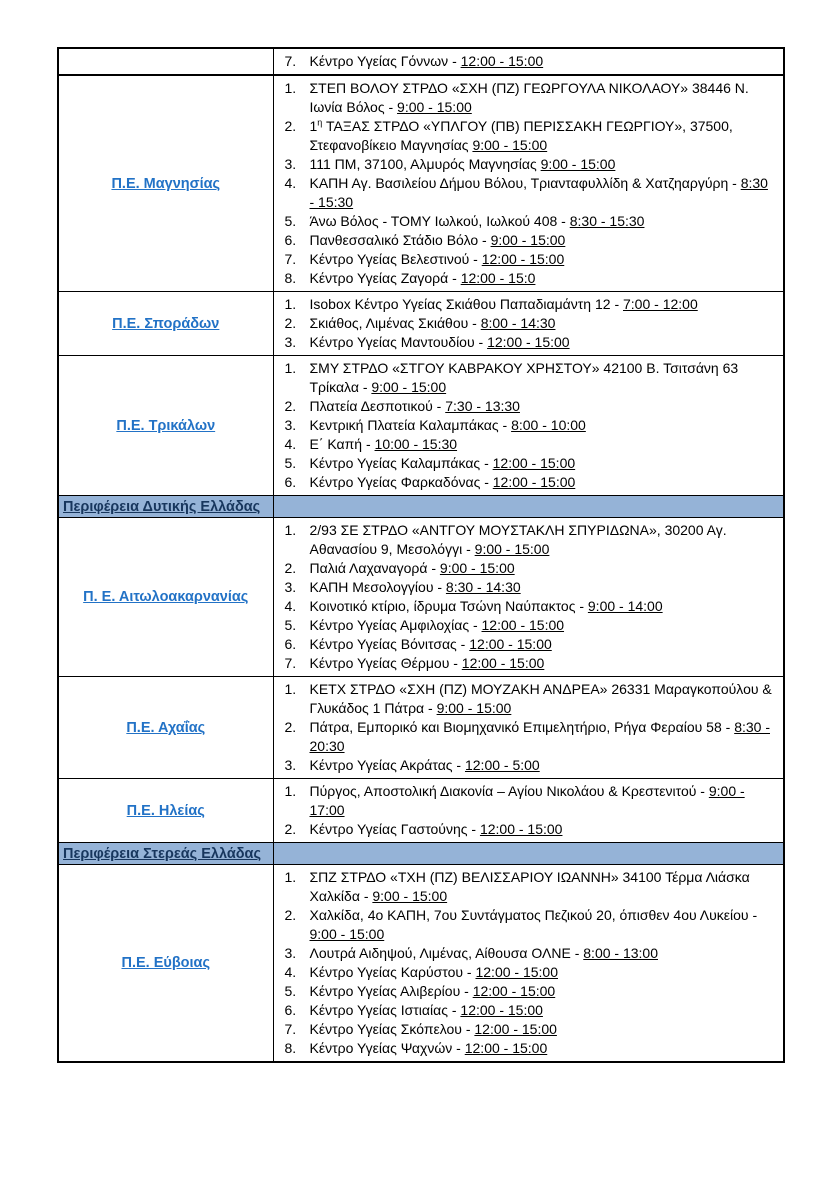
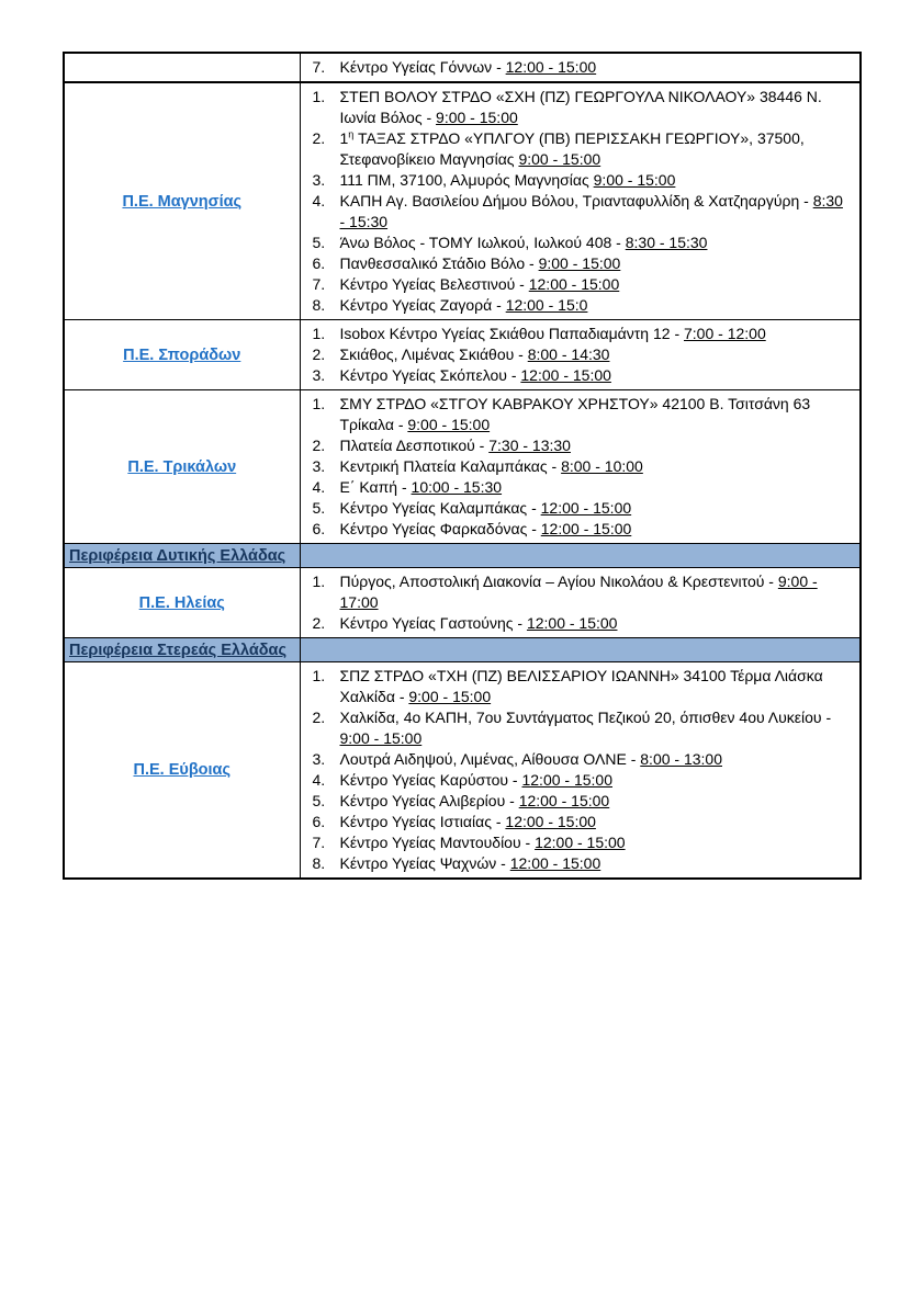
  	7. Κέντρο Υγείας Γόννων - 12:00 - 15:00
  Π.Ε. Μαγνησίας	1. ΣΤΕΠ ΒΟΛΟΥ ΣΤΡΔΟ «ΣΧΗ (ΠΖ) ΓΕΩΡΓΟΥΛΑ ΝΙΚΟΛΑΟΥ» 38446 Ν. Ιωνία Βόλος - 9:00 - 15:002. 1η ΤΑΞΑΣ ΣΤΡΔΟ «ΥΠΛΓΟΥ (ΠΒ) ΠΕΡΙΣΣΑΚΗ ΓΕΩΡΓΙΟΥ», 37500, Στεφανοβίκειο Μαγνησίας 9:00 - 15:003. 111 ΠΜ, 37100, Αλμυρός Μαγνησίας 9:00 - 15:004. ΚΑΠΗ Αγ. Βασιλείου Δήμου Βόλου, Τριανταφυλλίδη & Χατζηαργύρη - 8:30 - 15:305. Άνω Βόλος - ΤΟΜΥ Ιωλκού, Ιωλκού 408 - 8:30 - 15:306. Πανθεσσαλικό Στάδιο Βόλο - 9:00 - 15:007. Κέντρο Υγείας Βελεστινού - 12:00 - 15:008. Κέντρο Υγείας Ζαγορά - 12:00 - 15:0
- Π.Ε. Σποράδων	1. Isobox Κέντρο Υγείας Σκιάθου Παπαδιαμάντη 12 - 7:00 - 12:002. Σκιάθος, Λιμένας Σκιάθου - 8:00 - 14:303. Κέντρο Υγείας Μαντουδίου - 12:00 - 15:00
+ Π.Ε. Σποράδων	1. Isobox Κέντρο Υγείας Σκιάθου Παπαδιαμάντη 12 - 7:00 - 12:002. Σκιάθος, Λιμένας Σκιάθου - 8:00 - 14:303. Κέντρο Υγείας Σκόπελου - 12:00 - 15:00
  Π.Ε. Τρικάλων	1. ΣΜΥ ΣΤΡΔΟ «ΣΤΓΟΥ ΚΑΒΡΑΚΟΥ ΧΡΗΣΤΟΥ» 42100 Β. Τσιτσάνη 63 Τρίκαλα - 9:00 - 15:002. Πλατεία Δεσποτικού - 7:30 - 13:303. Κεντρική Πλατεία Καλαμπάκας - 8:00 - 10:004. Ε΄ Καπή - 10:00 - 15:305. Κέντρο Υγείας Καλαμπάκας - 12:00 - 15:006. Κέντρο Υγείας Φαρκαδόνας - 12:00 - 15:00
  Περιφέρεια Δυτικής Ελλάδας
- Π. Ε. Αιτωλοακαρνανίας	1. 2/93 ΣΕ ΣΤΡΔΟ «ΑΝΤΓΟΥ ΜΟΥΣΤΑΚΛΗ ΣΠΥΡΙΔΩΝΑ», 30200 Αγ. Αθανασίου 9, Μεσολόγγι - 9:00 - 15:002. Παλιά Λαχαναγορά - 9:00 - 15:003. ΚΑΠΗ Μεσολογγίου - 8:30 - 14:304. Κοινοτικό κτίριο, ίδρυμα Τσώνη Ναύπακτος - 9:00 - 14:005. Κέντρο Υγείας Αμφιλοχίας - 12:00 - 15:006. Κέντρο Υγείας Βόνιτσας - 12:00 - 15:007. Κέντρο Υγείας Θέρμου - 12:00 - 15:00
- Π.Ε. Αχαΐας	1. ΚΕΤΧ ΣΤΡΔΟ «ΣΧΗ (ΠΖ) ΜΟΥΖΑΚΗ ΑΝΔΡΕΑ» 26331 Μαραγκοπούλου & Γλυκάδος 1 Πάτρα - 9:00 - 15:002. Πάτρα, Εμπορικό και Βιομηχανικό Επιμελητήριο, Ρήγα Φεραίου 58 - 8:30 - 20:303. Κέντρο Υγείας Ακράτας - 12:00 - 5:00
  Π.Ε. Ηλείας	1. Πύργος, Αποστολική Διακονία – Αγίου Νικολάου & Κρεστενιτού - 9:00 - 17:002. Κέντρο Υγείας Γαστούνης - 12:00 - 15:00
  Περιφέρεια Στερεάς Ελλάδας
- Π.Ε. Εύβοιας	1. ΣΠΖ ΣΤΡΔΟ «ΤΧΗ (ΠΖ) ΒΕΛΙΣΣΑΡΙΟΥ ΙΩΑΝΝΗ» 34100 Τέρμα Λιάσκα Χαλκίδα - 9:00 - 15:002. Χαλκίδα, 4ο ΚΑΠΗ, 7ου Συντάγματος Πεζικού 20, όπισθεν 4ου Λυκείου - 9:00 - 15:003. Λουτρά Αιδηψού, Λιμένας, Αίθουσα ΟΛΝΕ - 8:00 - 13:004. Κέντρο Υγείας Καρύστου - 12:00 - 15:005. Κέντρο Υγείας Αλιβερίου - 12:00 - 15:006. Κέντρο Υγείας Ιστιαίας - 12:00 - 15:007. Κέντρο Υγείας Σκόπελου - 12:00 - 15:008. Κέντρο Υγείας Ψαχνών - 12:00 - 15:00
+ Π.Ε. Εύβοιας	1. ΣΠΖ ΣΤΡΔΟ «ΤΧΗ (ΠΖ) ΒΕΛΙΣΣΑΡΙΟΥ ΙΩΑΝΝΗ» 34100 Τέρμα Λιάσκα Χαλκίδα - 9:00 - 15:002. Χαλκίδα, 4ο ΚΑΠΗ, 7ου Συντάγματος Πεζικού 20, όπισθεν 4ου Λυκείου - 9:00 - 15:003. Λουτρά Αιδηψού, Λιμένας, Αίθουσα ΟΛΝΕ - 8:00 - 13:004. Κέντρο Υγείας Καρύστου - 12:00 - 15:005. Κέντρο Υγείας Αλιβερίου - 12:00 - 15:006. Κέντρο Υγείας Ιστιαίας - 12:00 - 15:007. Κέντρο Υγείας Μαντουδίου - 12:00 - 15:008. Κέντρο Υγείας Ψαχνών - 12:00 - 15:00
